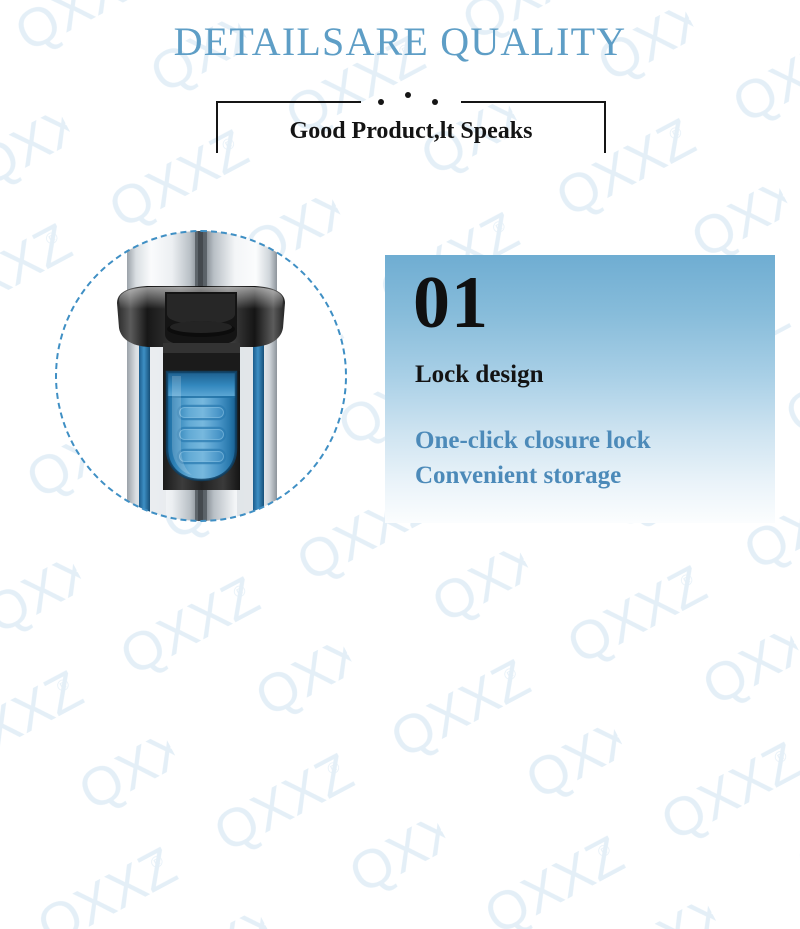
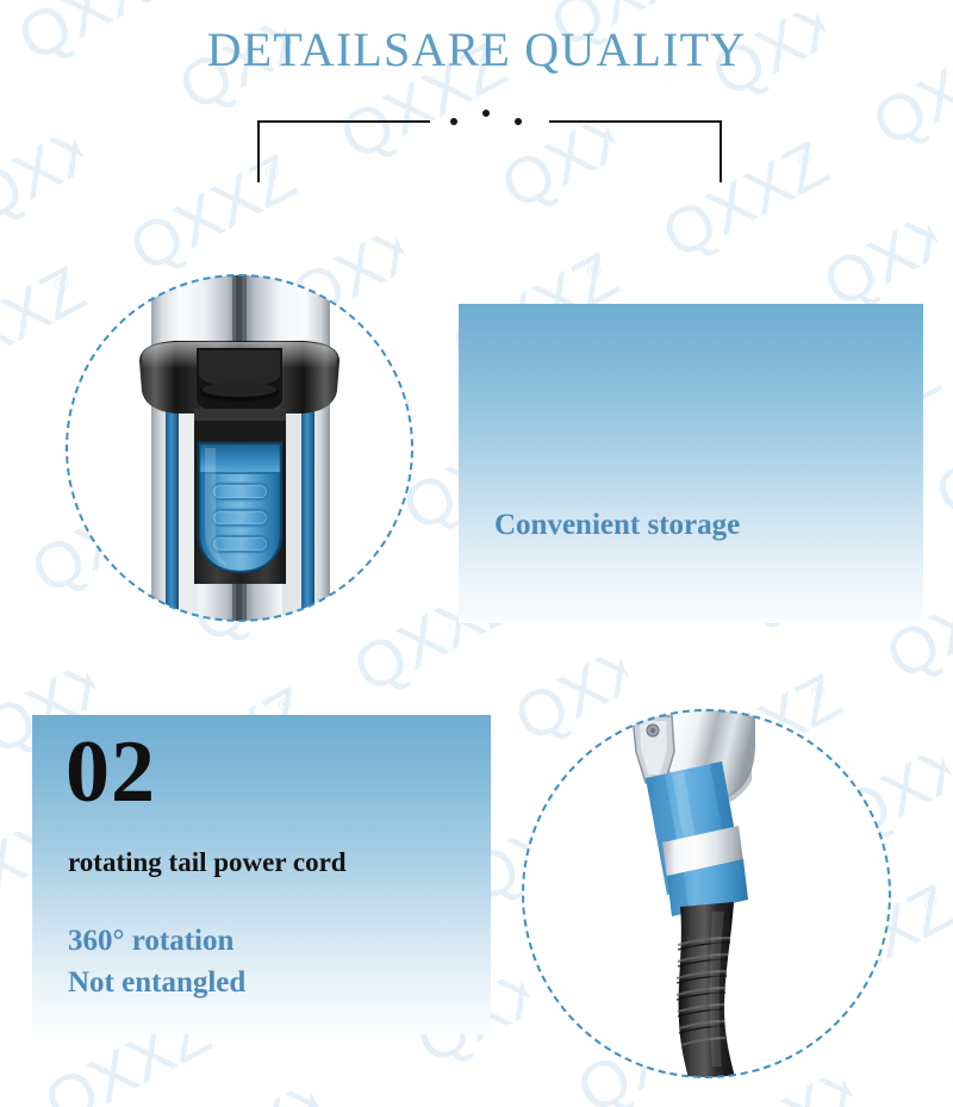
  DETAILSARE QUALITY
- Good Product,lt Speaks
- 01
- Lock design
- One-click closure lock
  Convenient storage
+ 02
+ rotating tail power cord
+ 360° rotation
+ Not entangled
